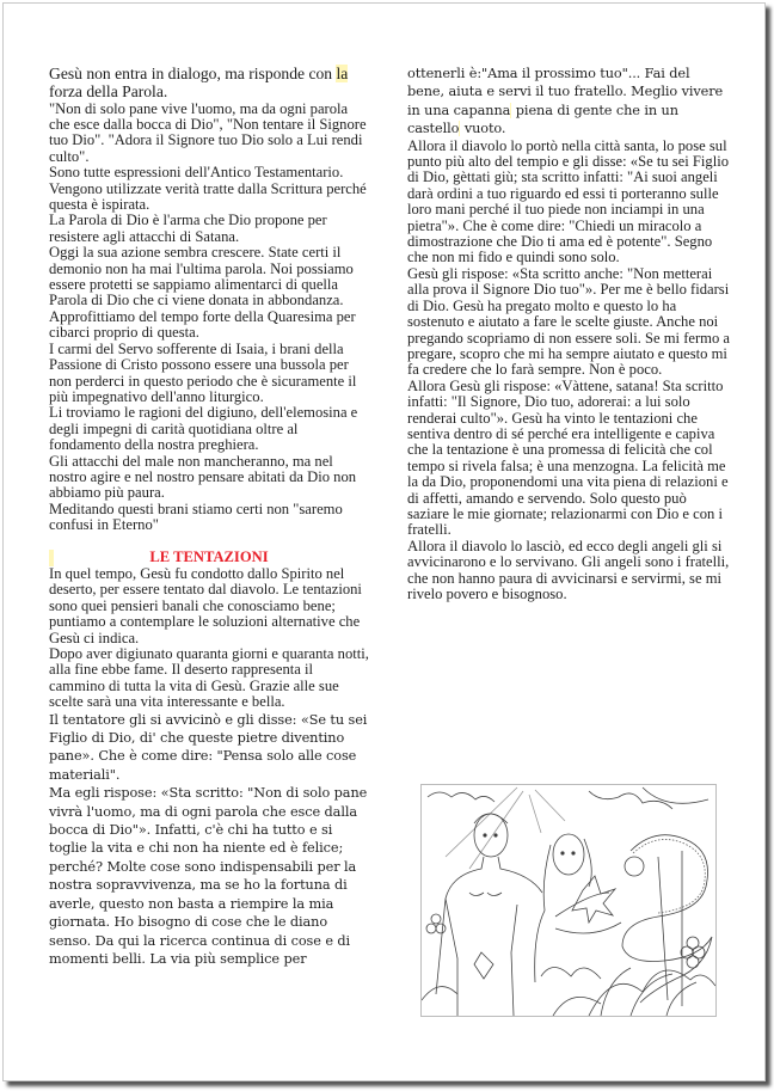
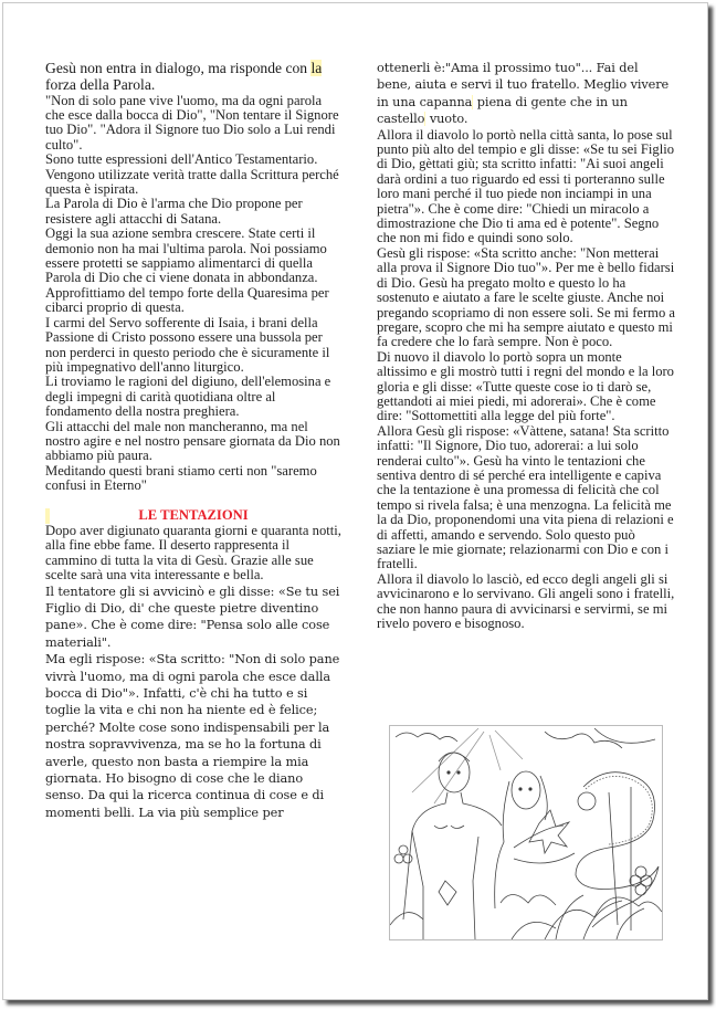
  Gesù non entra in dialogo, ma risponde con la forza della Parola.
  "Non di solo pane vive l'uomo, ma da ogni parola che esce dalla bocca di Dio", "Non tentare il Signore tuo Dio". "Adora il Signore tuo Dio solo a Lui rendi culto".
  Sono tutte espressioni dell'Antico Testamentario. Vengono utilizzate verità tratte dalla Scrittura perché questa è ispirata.
  La Parola di Dio è l'arma che Dio propone per resistere agli attacchi di Satana.
  Oggi la sua azione sembra crescere. State certi il demonio non ha mai l'ultima parola. Noi possiamo essere protetti se sappiamo alimentarci di quella Parola di Dio che ci viene donata in abbondanza. Approfittiamo del tempo forte della Quaresima per cibarci proprio di questa.
  I carmi del Servo sofferente di Isaia, i brani della Passione di Cristo possono essere una bussola per non perderci in questo periodo che è sicuramente il più impegnativo dell'anno liturgico.
  Li troviamo le ragioni del digiuno, dell'elemosina e degli impegni di carità quotidiana oltre al fondamento della nostra preghiera.
- Gli attacchi del male non mancheranno, ma nel nostro agire e nel nostro pensare abitati da Dio non abbiamo più paura.
+ Gli attacchi del male non mancheranno, ma nel nostro agire e nel nostro pensare giornata da Dio non abbiamo più paura.
  Meditando questi brani stiamo certi non "saremo confusi in Eterno"
  LE TENTAZIONI
- In quel tempo, Gesù fu condotto dallo Spirito nel deserto, per essere tentato dal diavolo. Le tentazioni sono quei pensieri banali che conosciamo bene; puntiamo a contemplare le soluzioni alternative che Gesù ci indica.
  Dopo aver digiunato quaranta giorni e quaranta notti, alla fine ebbe fame. Il deserto rappresenta il cammino di tutta la vita di Gesù. Grazie alle sue scelte sarà una vita interessante e bella.
  Il tentatore gli si avvicinò e gli disse: «Se tu sei Figlio di Dio, di' che queste pietre diventino pane». Che è come dire: "Pensa solo alle cose materiali".
  Ma egli rispose: «Sta scritto: "Non di solo pane vivrà l'uomo, ma di ogni parola che esce dalla bocca di Dio"». Infatti, c'è chi ha tutto e si toglie la vita e chi non ha niente ed è felice; perché? Molte cose sono indispensabili per la nostra sopravvivenza, ma se ho la fortuna di averle, questo non basta a riempire la mia giornata. Ho bisogno di cose che le diano senso. Da qui la ricerca continua di cose e di momenti belli. La via più semplice per
  ottenerli è:"Ama il prossimo tuo"... Fai del bene, aiuta e servi il tuo fratello. Meglio vivere in una capanna piena di gente che in un castello vuoto.
  Allora il diavolo lo portò nella città santa, lo pose sul punto più alto del tempio e gli disse: «Se tu sei Figlio di Dio, gèttati giù; sta scritto infatti: "Ai suoi angeli darà ordini a tuo riguardo ed essi ti porteranno sulle loro mani perché il tuo piede non inciampi in una pietra"». Che è come dire: "Chiedi un miracolo a dimostrazione che Dio ti ama ed è potente". Segno che non mi fido e quindi sono solo.
  Gesù gli rispose: «Sta scritto anche: "Non metterai alla prova il Signore Dio tuo"». Per me è bello fidarsi di Dio. Gesù ha pregato molto e questo lo ha sostenuto e aiutato a fare le scelte giuste. Anche noi pregando scopriamo di non essere soli. Se mi fermo a pregare, scopro che mi ha sempre aiutato e questo mi fa credere che lo farà sempre. Non è poco.
+ Di nuovo il diavolo lo portò sopra un monte altissimo e gli mostrò tutti i regni del mondo e la loro gloria e gli disse: «Tutte queste cose io ti darò se, gettandoti ai miei piedi, mi adorerai». Che è come dire: "Sottomettiti alla legge del più forte".
  Allora Gesù gli rispose: «Vàttene, satana! Sta scritto infatti: "Il Signore, Dio tuo, adorerai: a lui solo renderai culto"». Gesù ha vinto le tentazioni che sentiva dentro di sé perché era intelligente e capiva che la tentazione è una promessa di felicità che col tempo si rivela falsa; è una menzogna. La felicità me la da Dio, proponendomi una vita piena di relazioni e di affetti, amando e servendo. Solo questo può saziare le mie giornate; relazionarmi con Dio e con i fratelli.
  Allora il diavolo lo lasciò, ed ecco degli angeli gli si avvicinarono e lo servivano. Gli angeli sono i fratelli, che non hanno paura di avvicinarsi e servirmi, se mi rivelo povero e bisognoso.
